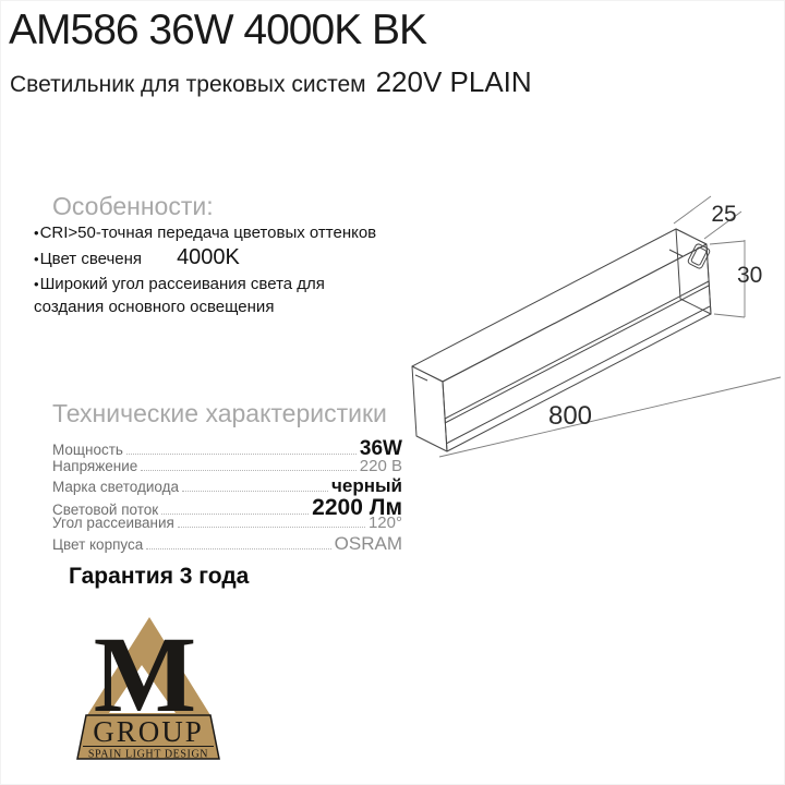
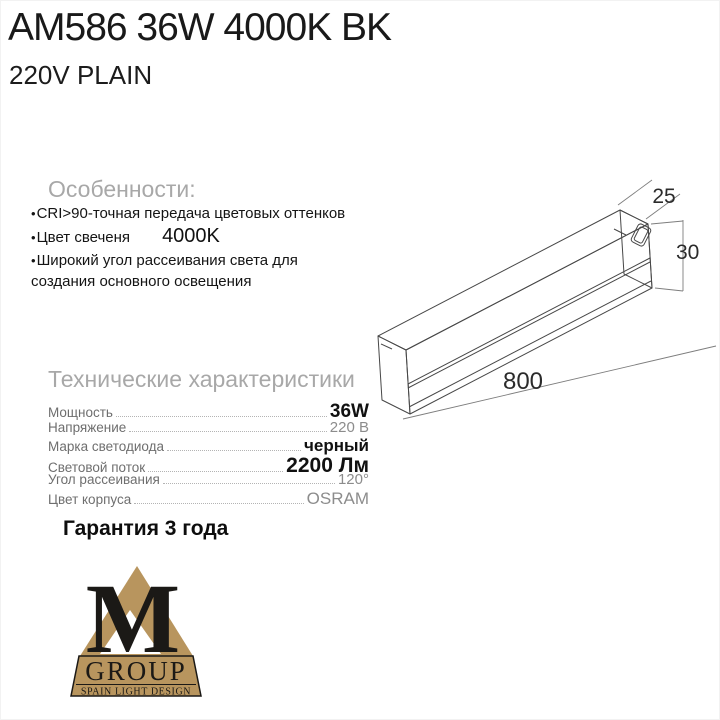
  AM586 36W 4000K BK
- Светильник для трековых систем
  220V PLAIN
  Особенности:
- CRI>50-точная передача цветовых оттенков
+ CRI>90-точная передача цветовых оттенков
  Цвет свеченя 4000K
  Широкий угол рассеивания света для создания основного освещения
  25
  30
  800
  Технические характеристики
  Мощность
  36W
  Напряжение
  220 В
  Марка светодиода
  черный
  Световой поток
  2200 Лм
  Угол рассеивания
  120°
  Цвет корпуса
  OSRAM
  Гарантия 3 года
  M
  GROUP
  SPAIN LIGHT DESIGN
